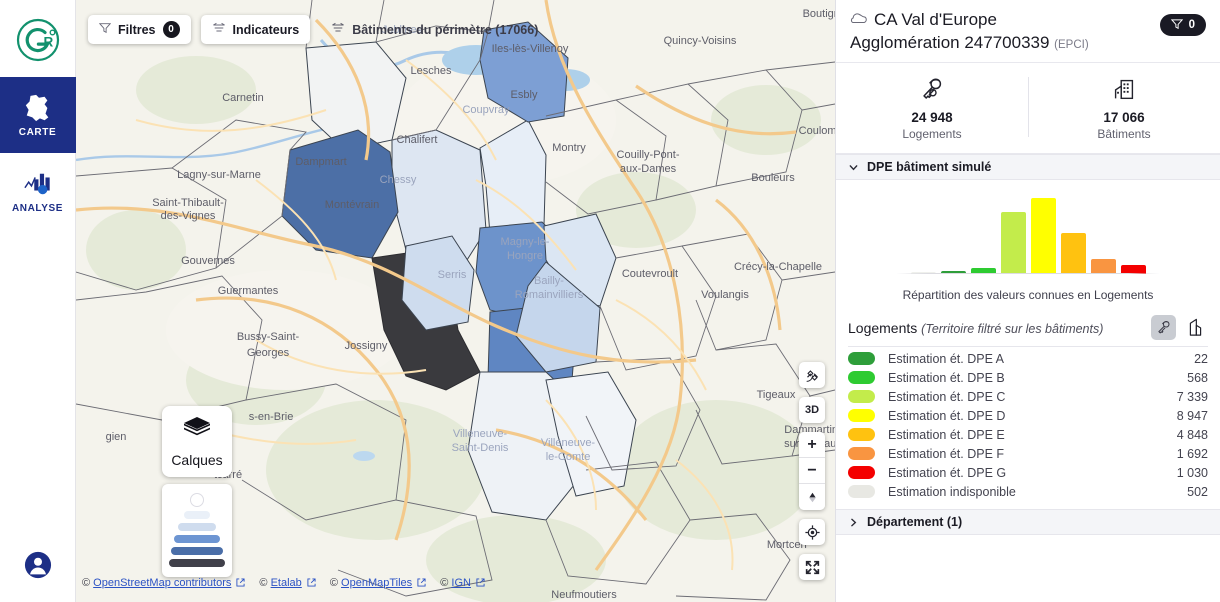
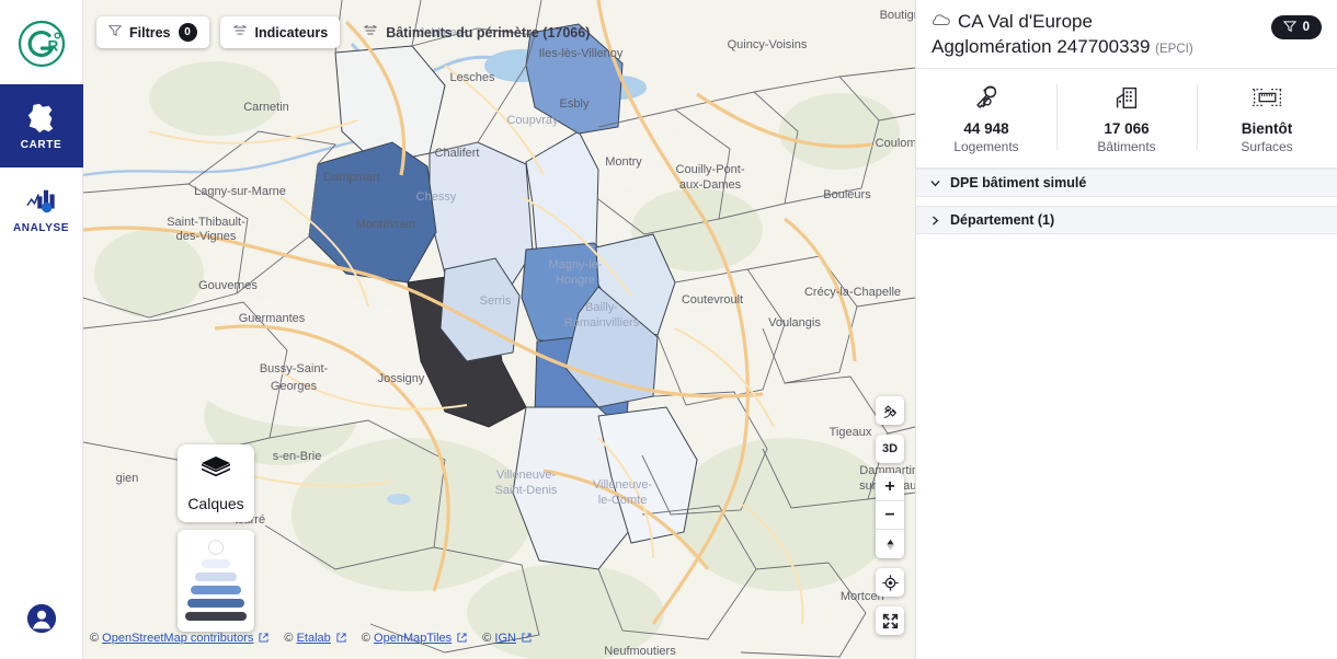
  R
  CARTE
  ANALYSE
  Carnetin
  Lesches
  Dampmart
  Lagny-sur-Marne
  Saint-Thibault-
  des-Vignes
  Montévrain
  Gouvernes
  Guermantes
  Bussy-Saint-
  Georges
  Jossigny
  s-en-Brie
  gien
  Iles-lès-Villenoy
  Quincy-Voisins
  Boutig
  Esbly
  Montry
  Chalifert
  Couilly-Pont-
  aux-Dames
  Bouleurs
  Crécy-la-Chapelle
  Coutevroult
  Voulangis
  Tigeaux
  Dammarti
  Mortcerf
  Neufmoutiers
  Chessy
  Serris
  Magny-le-
  Hongre
  Bailly-
  Romainvilliers
  Coupvray
  Villeneuve-
  Saint-Denis
  Villeneuve-
  le-Comte
  Jablines
  Filtres
  0
  Indicateurs
  Bâtiments du périmètre (17066)
  Calques
  3D
  +
  −
  © OpenStreetMap contributors
  © Etalab
  © OpenMapTiles
  © IGN
  0
  CA Val d'Europe
  Agglomération 247700339 (EPCI)
- 24 948
+ 44 948
  Logements
  17 066
  Bâtiments
+ Bientôt
+ Surfaces
  DPE bâtiment simulé
- Répartition des valeurs connues en Logements
- Logements (Territoire filtré sur les bâtiments)
- Estimation ét. DPE A
- 22
- Estimation ét. DPE B
- 568
- Estimation ét. DPE C
- 7 339
- Estimation ét. DPE D
- 8 947
- Estimation ét. DPE E
- 4 848
- Estimation ét. DPE F
- 1 692
- Estimation ét. DPE G
- 1 030
- Estimation indisponible
- 502
  Département (1)
